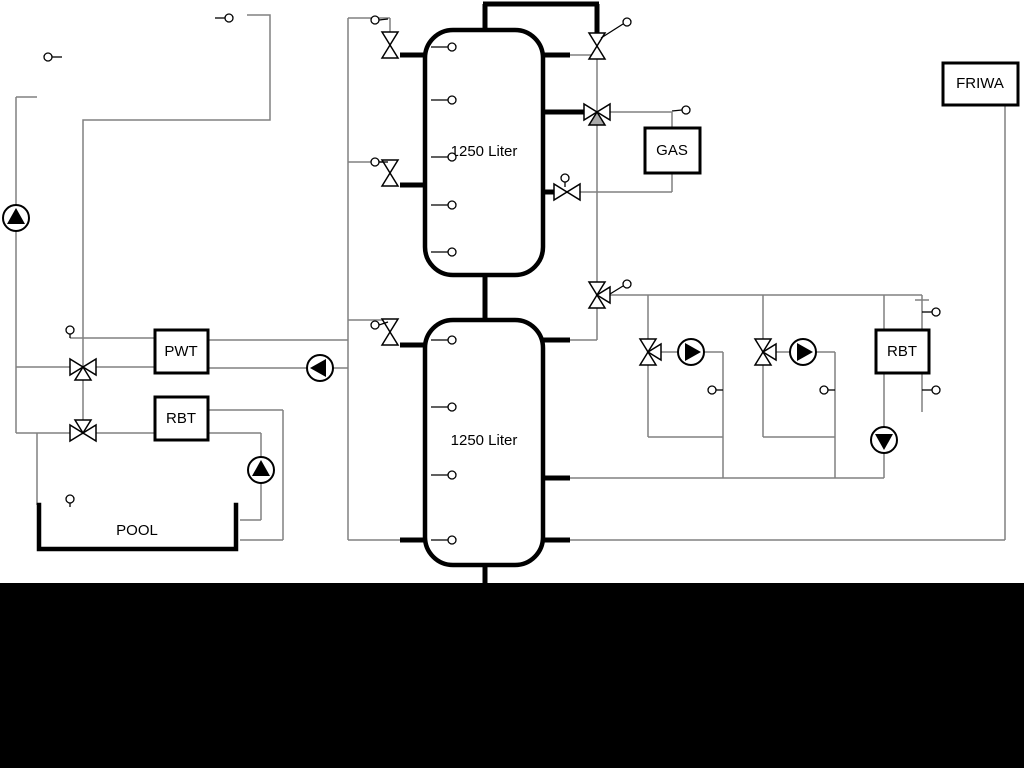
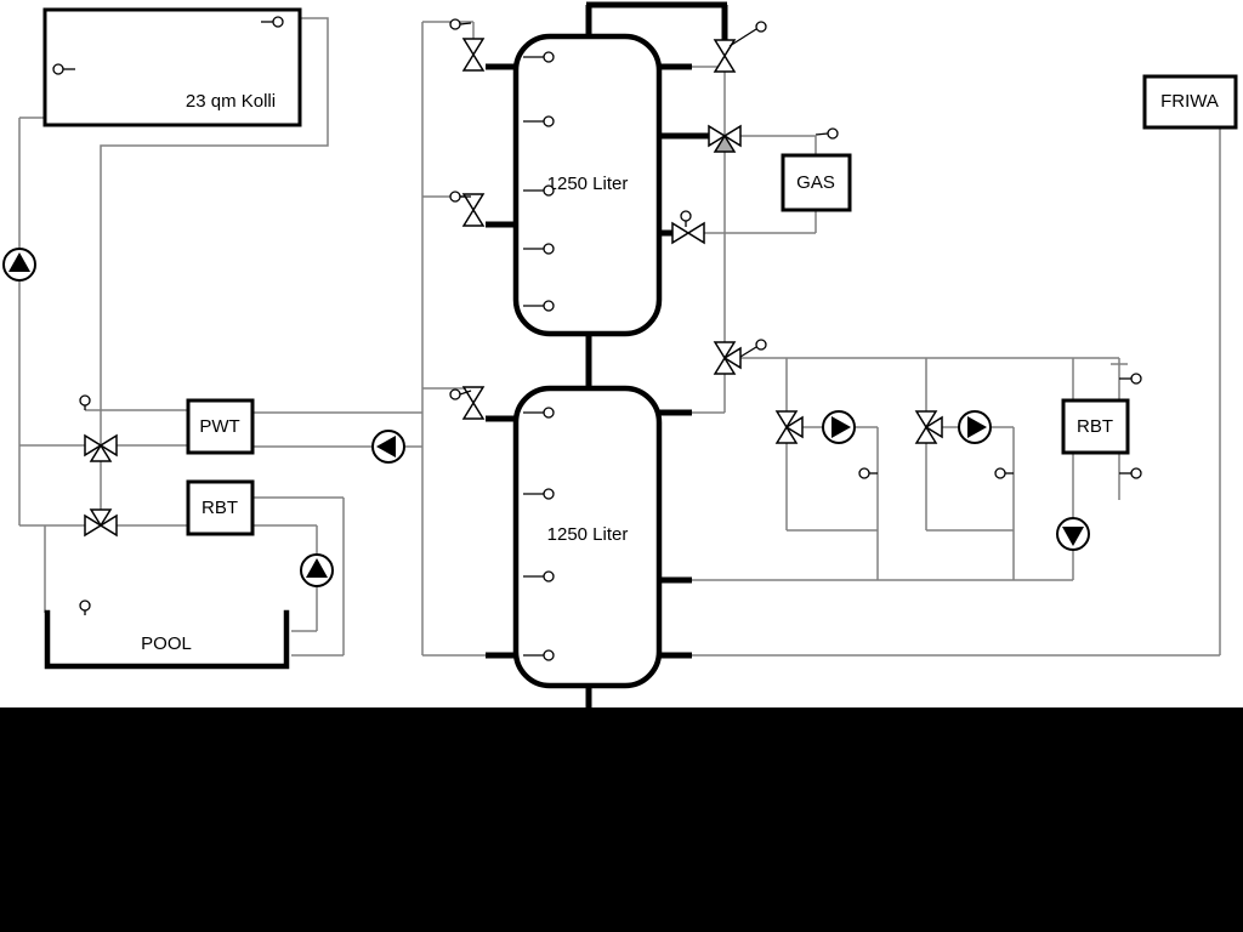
+ 23 qm Kolli
  1250 Liter
  1250 Liter
  GAS
  FRIWA
  PWT
  RBT
  RBT
  POOL
